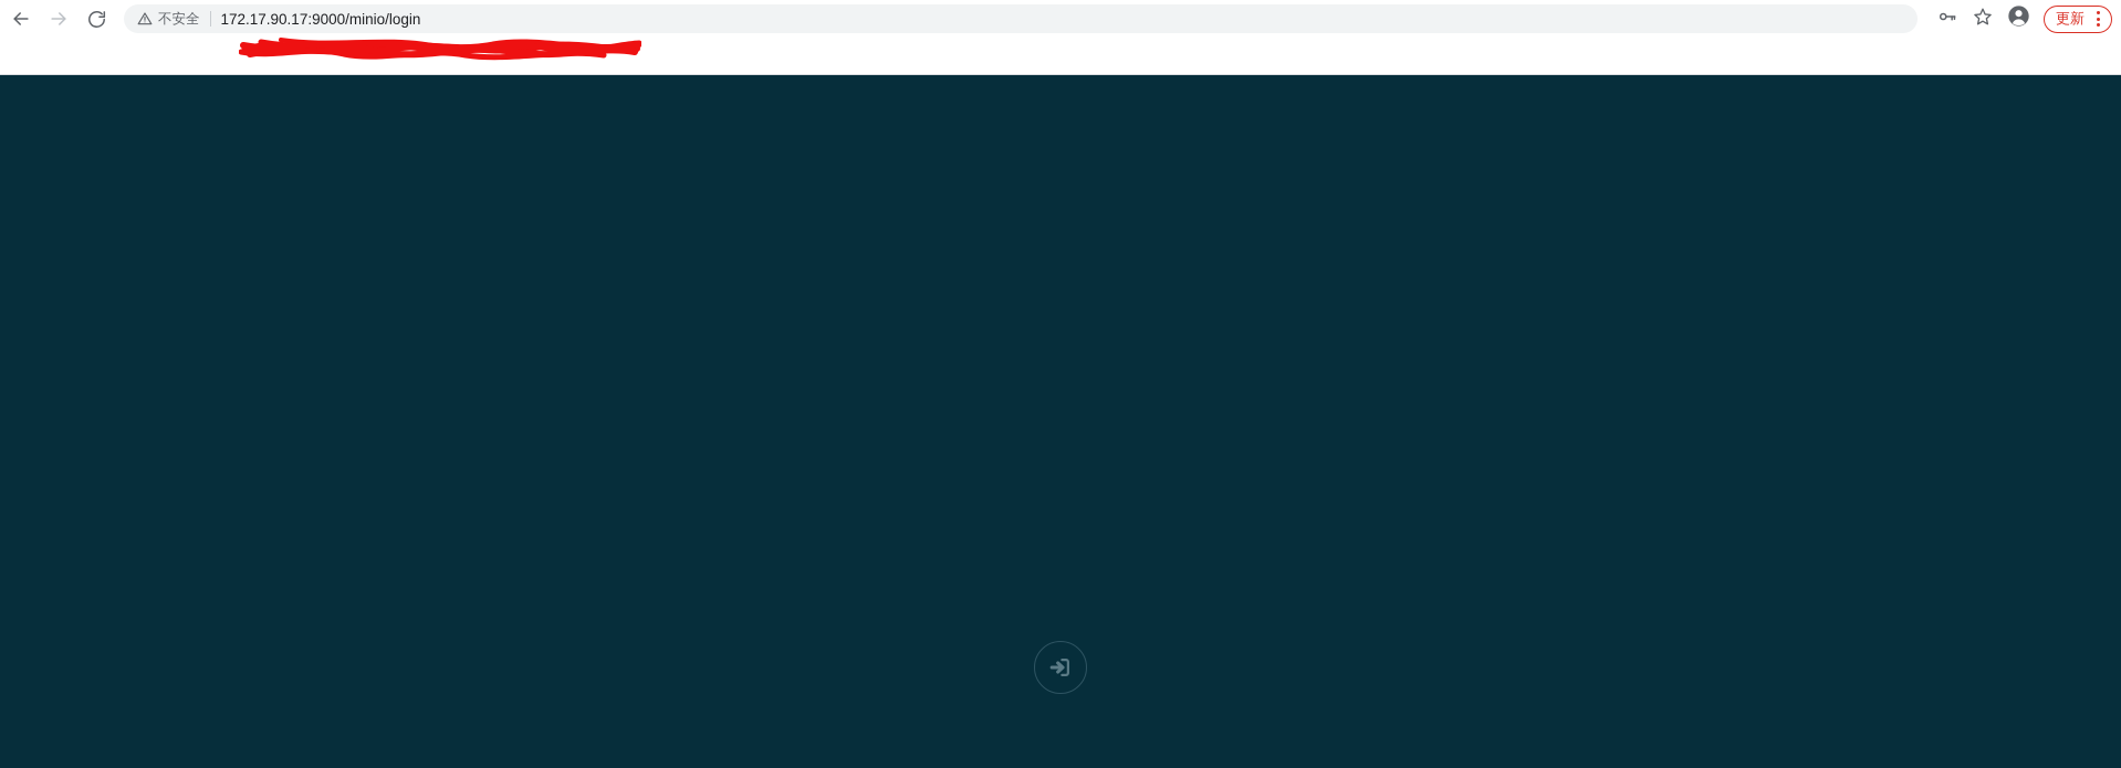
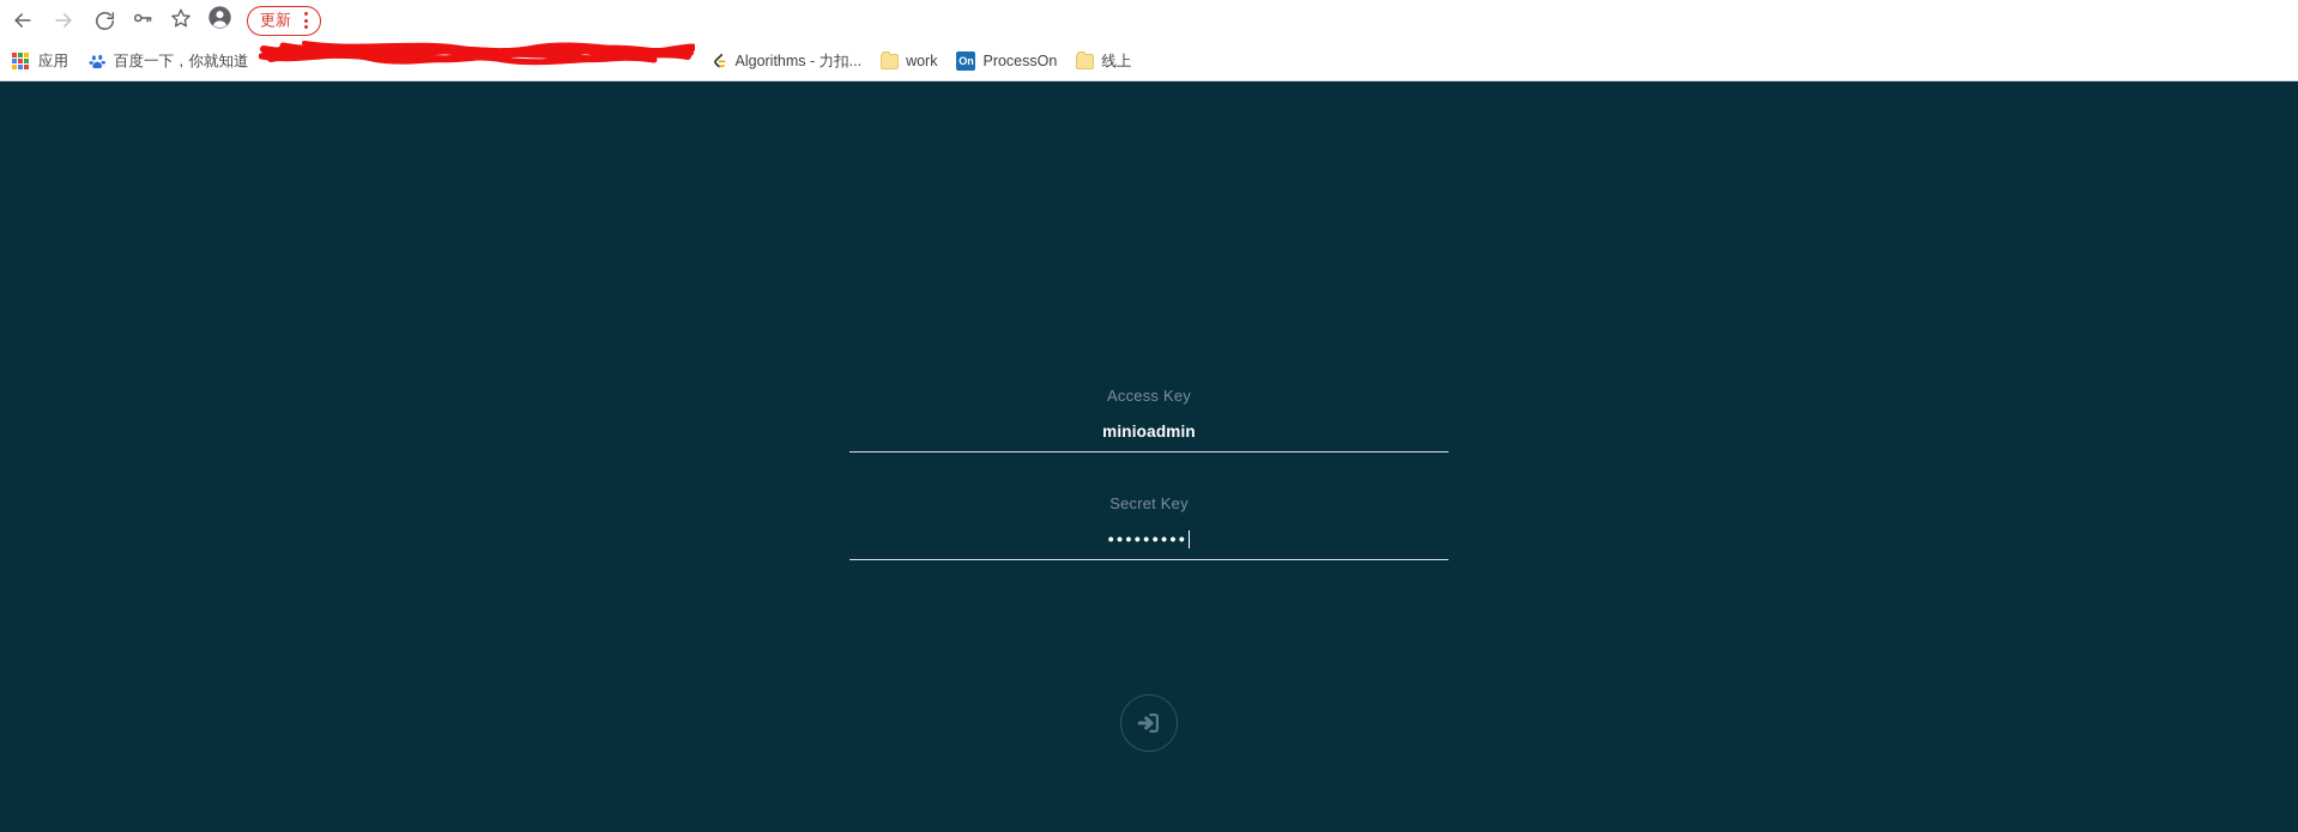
- 不安全
- 172.17.90.17:9000/minio/login
  更新
+ 应用
+ 百度一下，你就知道
+ Algorithms - 力扣...
+ work
+ On
+ ProcessOn
+ 线上
+ Access Key
+ minioadmin
+ Secret Key
+ •••••••••
